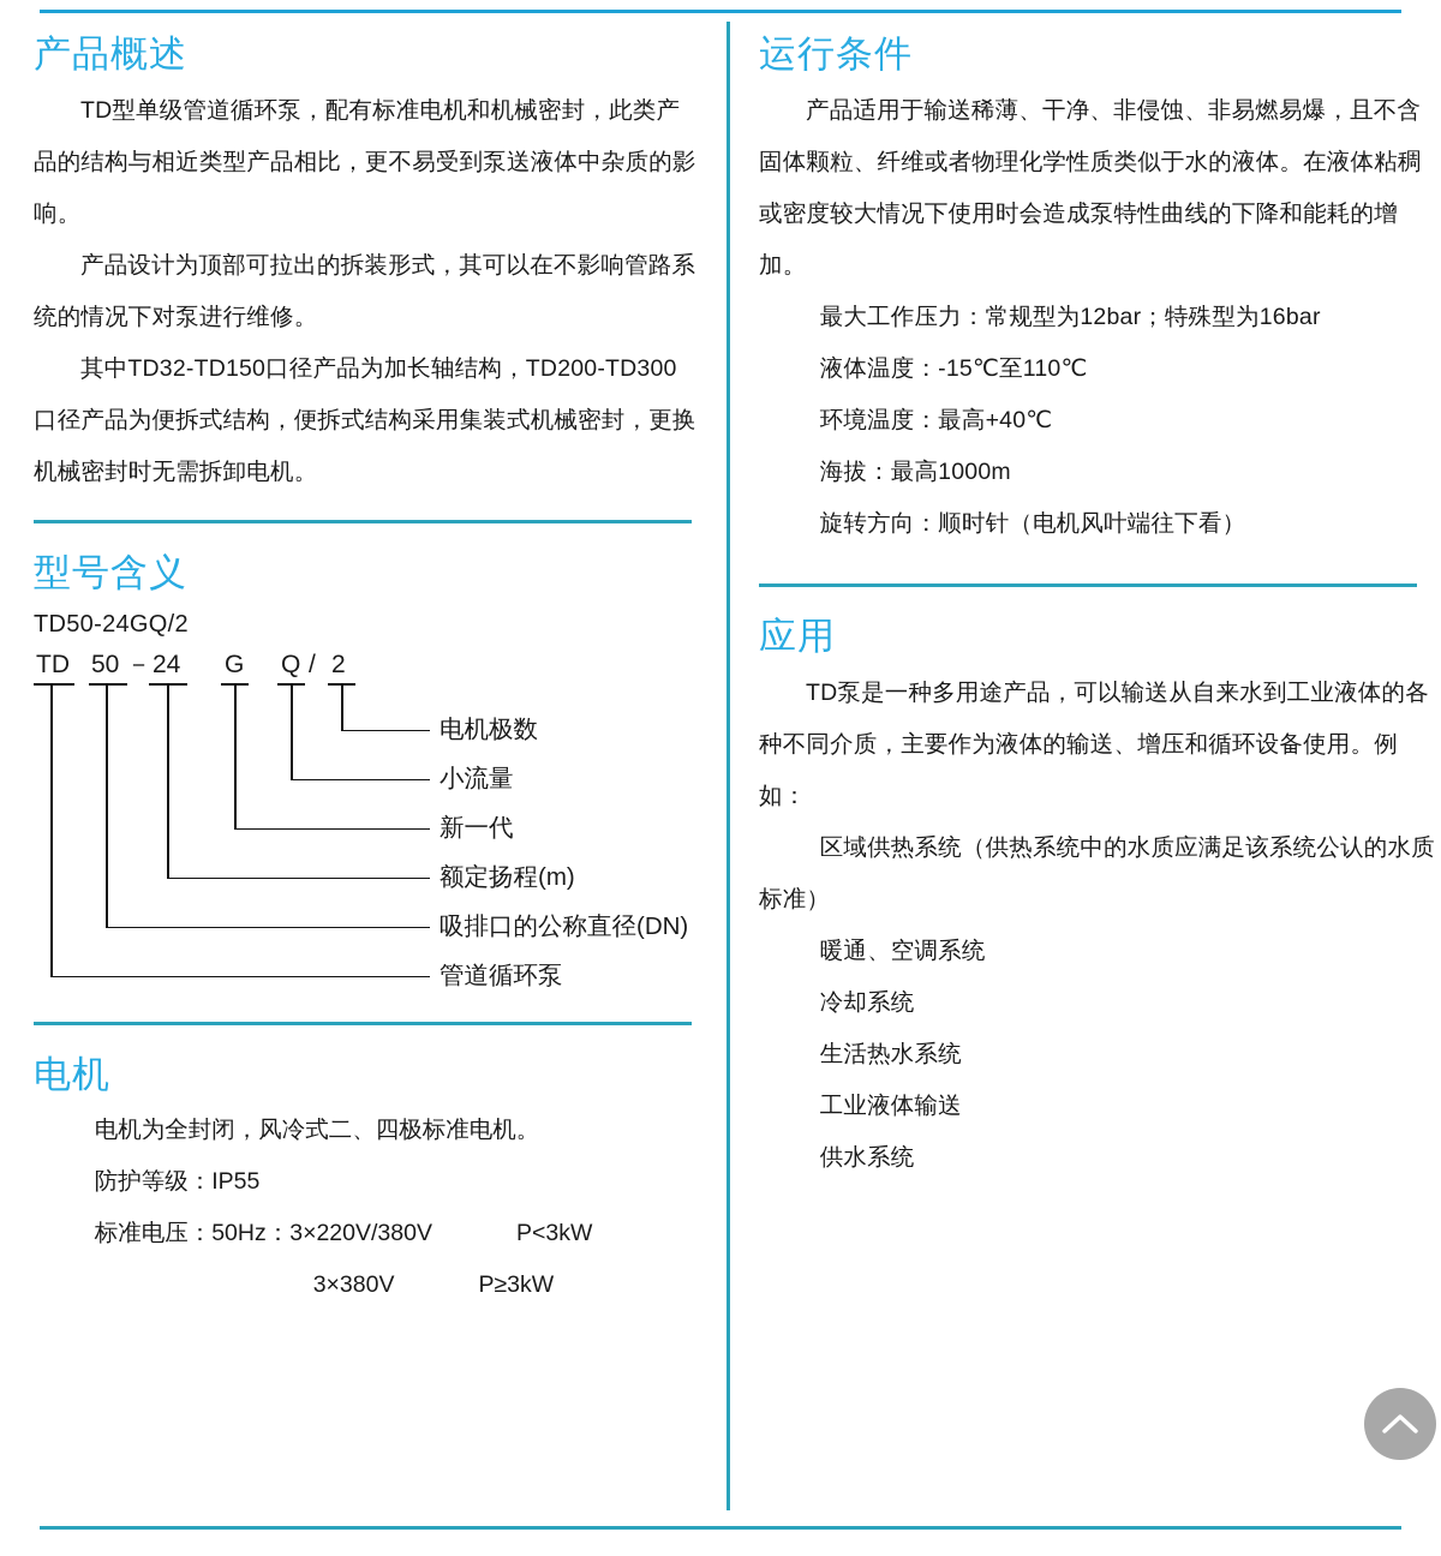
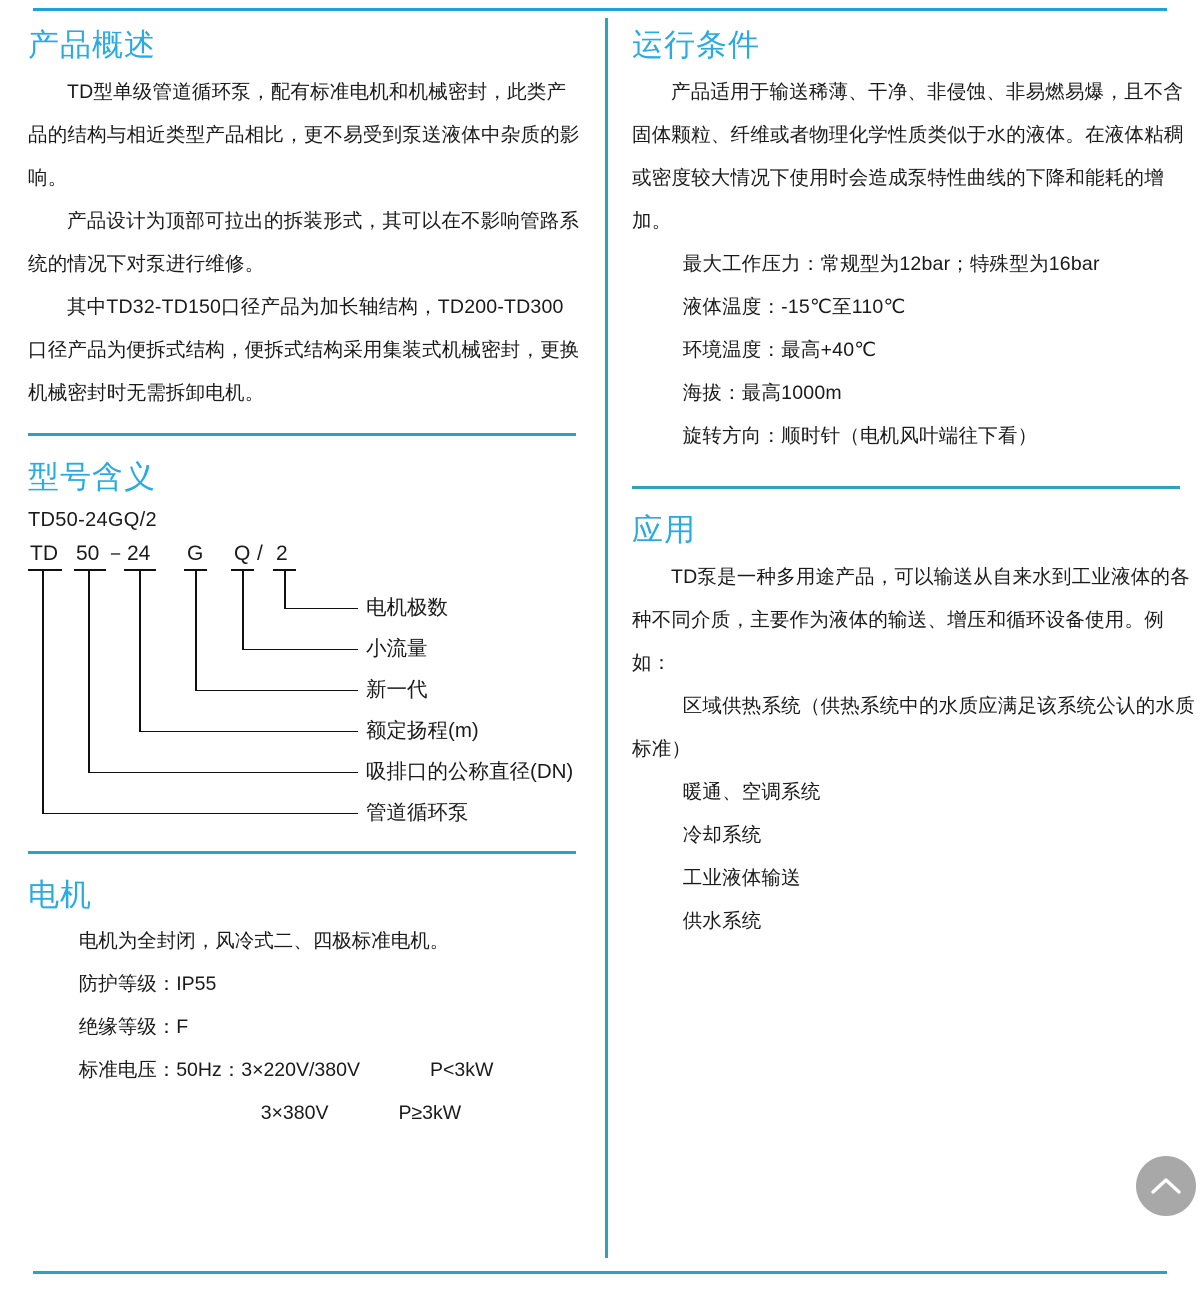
  产品概述
  TD型单级管道循环泵，配有标准电机和机械密封，此类产品的结构与相近类型产品相比，更不易受到泵送液体中杂质的影响。
  产品设计为顶部可拉出的拆装形式，其可以在不影响管路系统的情况下对泵进行维修。
  其中TD32-TD150口径产品为加长轴结构，TD200-TD300口径产品为便拆式结构，便拆式结构采用集装式机械密封，更换机械密封时无需拆卸电机。
  型号含义
  TD50-24GQ/2
  TD
  50
  －
  24
  G
  Q
  /
  2
  电机极数
  小流量
  新一代
  额定扬程(m)
  吸排口的公称直径(DN)
  管道循环泵
  电机
  电机为全封闭，风冷式二、四极标准电机。
  防护等级：IP55
+ 绝缘等级：F
  标准电压：50Hz：
  3×220V/380V
  P<3kW
  3×380V
  P≥3kW
  运行条件
  产品适用于输送稀薄、干净、非侵蚀、非易燃易爆，且不含固体颗粒、纤维或者物理化学性质类似于水的液体。在液体粘稠或密度较大情况下使用时会造成泵特性曲线的下降和能耗的增加。
  最大工作压力：常规型为12bar；特殊型为16bar
  液体温度：-15℃至110℃
  环境温度：最高+40℃
  海拔：最高1000m
  旋转方向：顺时针（电机风叶端往下看）
  应用
  TD泵是一种多用途产品，可以输送从自来水到工业液体的各种不同介质，主要作为液体的输送、增压和循环设备使用。例如：
  区域供热系统（供热系统中的水质应满足该系统公认的水质标准）
  暖通、空调系统
  冷却系统
- 生活热水系统
  工业液体输送
  供水系统
